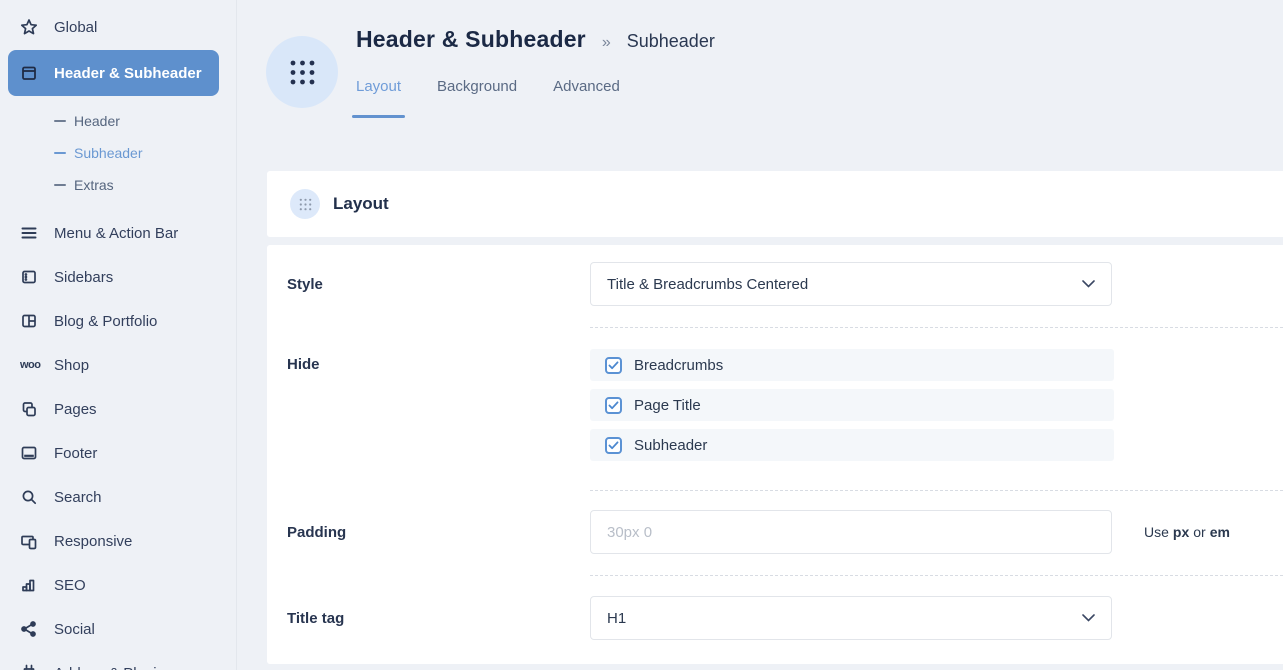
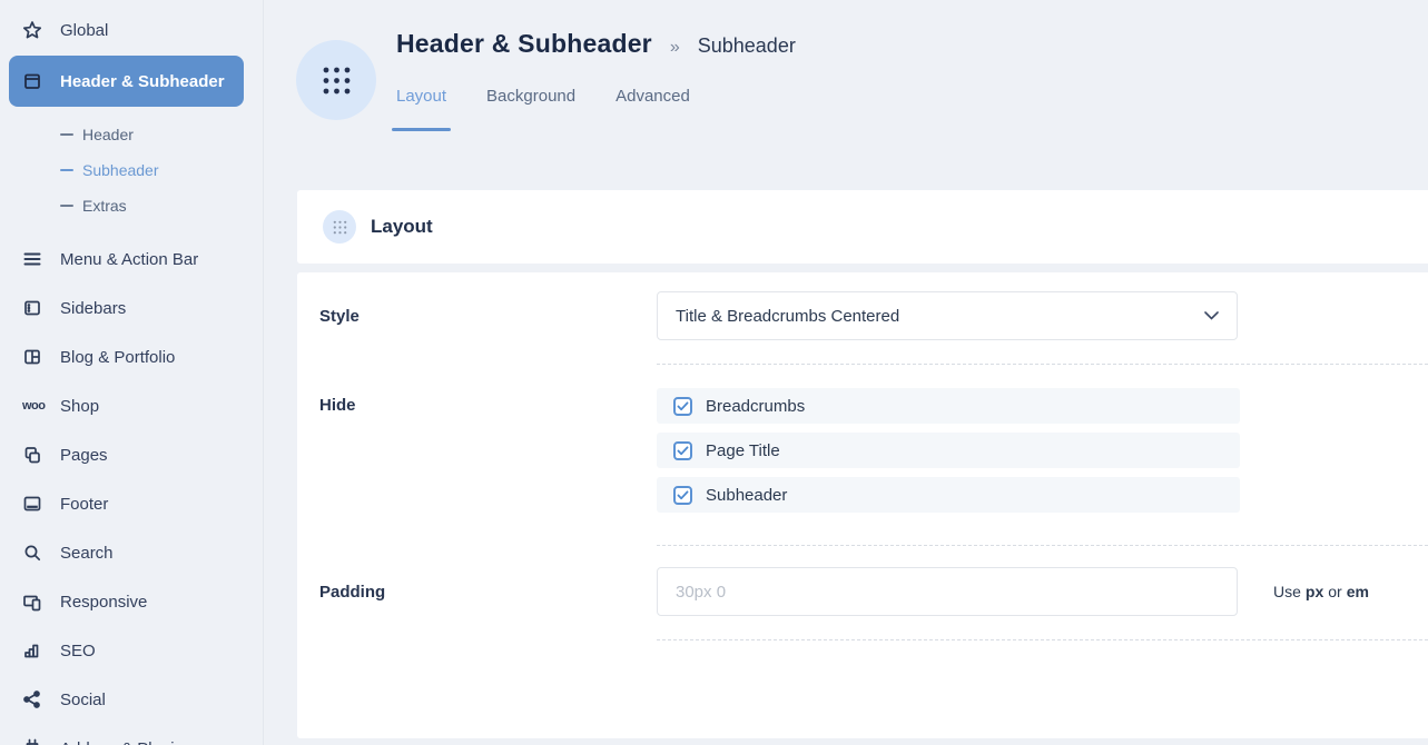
  Global
  Header & Subheader
  Header
  Subheader
  Extras
  Menu & Action Bar
  Sidebars
  Blog & Portfolio
  woo
  Shop
  Pages
  Footer
  Search
  Responsive
  SEO
  Social
  Header & Subheader
  »
  Subheader
  Layout
  Background
  Advanced
  Layout
  Style
  Title & Breadcrumbs Centered
  Hide
  Breadcrumbs
  Page Title
  Subheader
  Padding
  30px 0
  Use
  px
  or
  em
- Title tag
- H1
